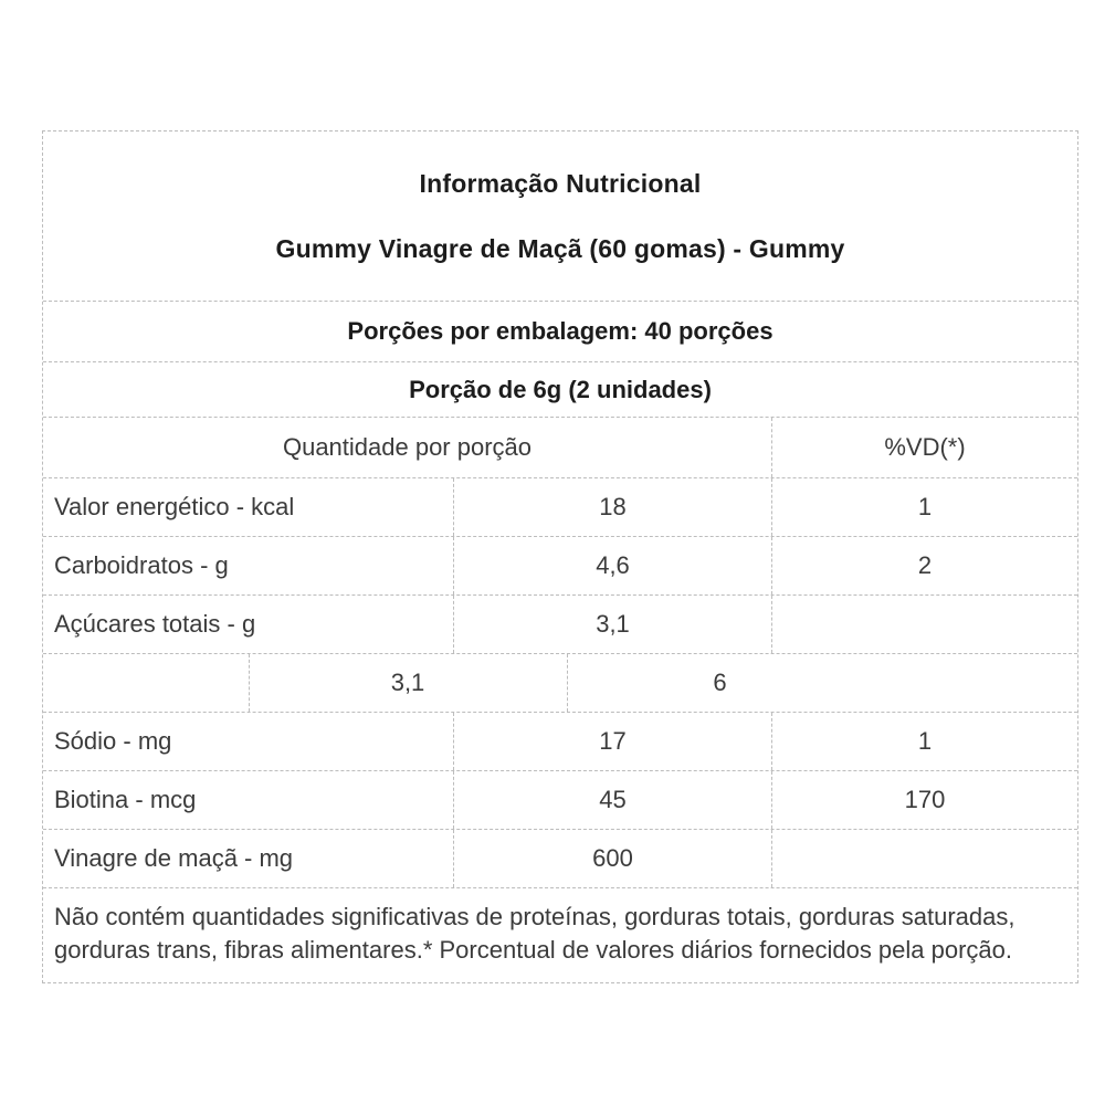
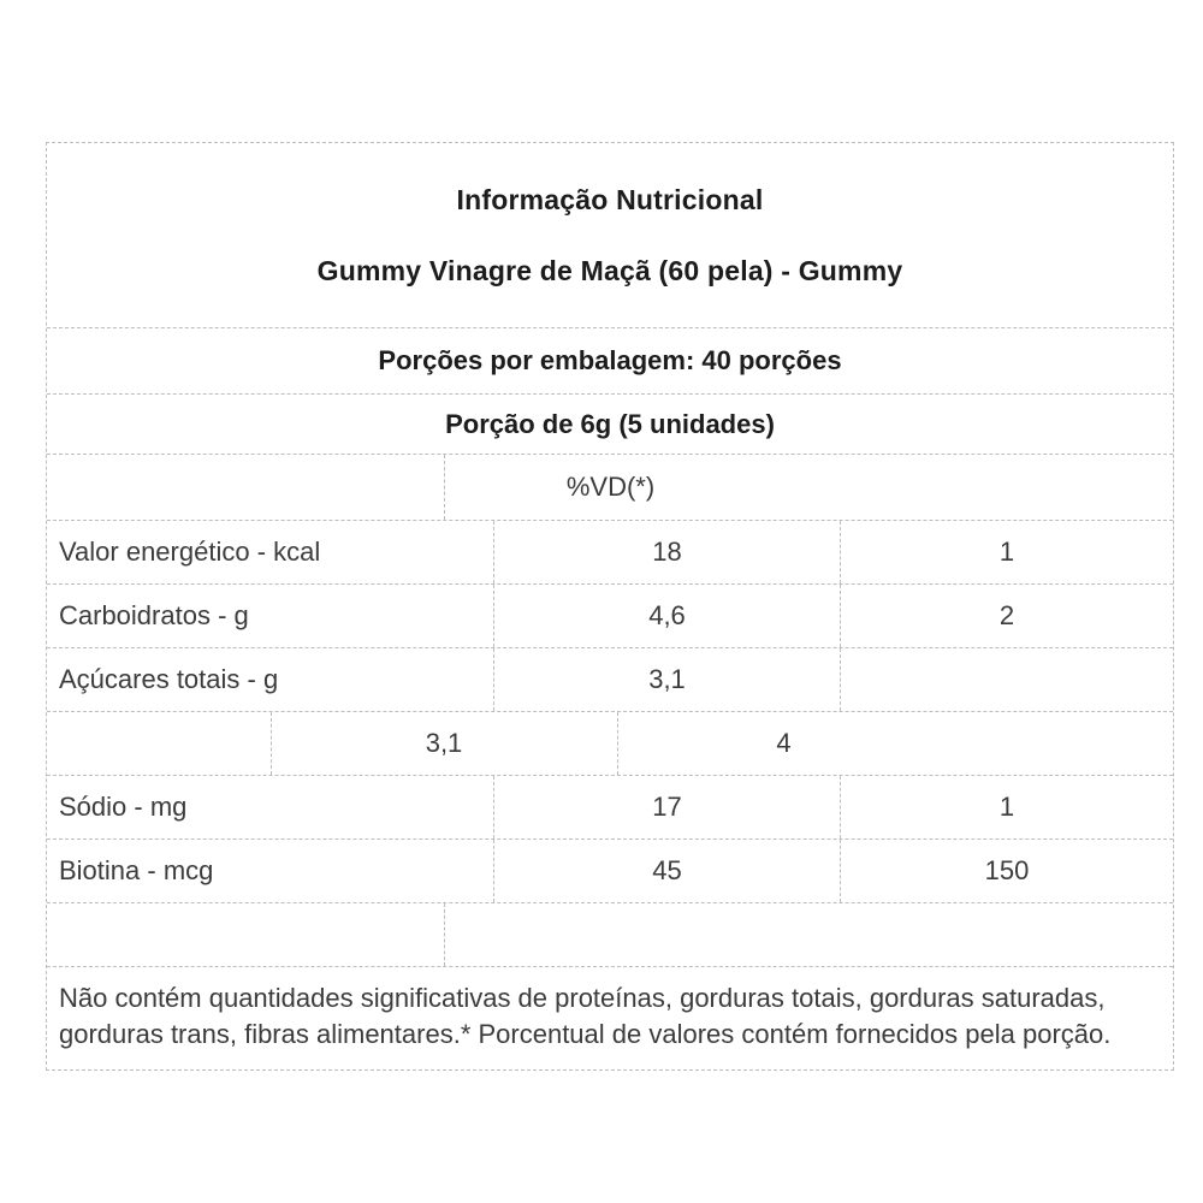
  Informação Nutricional
- Gummy Vinagre de Maçã (60 gomas) - Gummy
+ Gummy Vinagre de Maçã (60 pela) - Gummy
  Porções por embalagem: 40 porções
- Porção de 6g (2 unidades)
+ Porção de 6g (5 unidades)
- Quantidade por porção
  %VD(*)
  Valor energético - kcal
  18
  1
  Carboidratos - g
  4,6
  2
  Açúcares totais - g
  3,1
  3,1
- 6
+ 4
  Sódio - mg
  17
  1
  Biotina - mcg
  45
- 170
+ 150
- Vinagre de maçã - mg
- 600
- Não contém quantidades significativas de proteínas, gorduras totais, gorduras saturadas, gorduras trans, fibras alimentares.* Porcentual de valores diários fornecidos pela porção.
+ Não contém quantidades significativas de proteínas, gorduras totais, gorduras saturadas, gorduras trans, fibras alimentares.* Porcentual de valores contém fornecidos pela porção.
